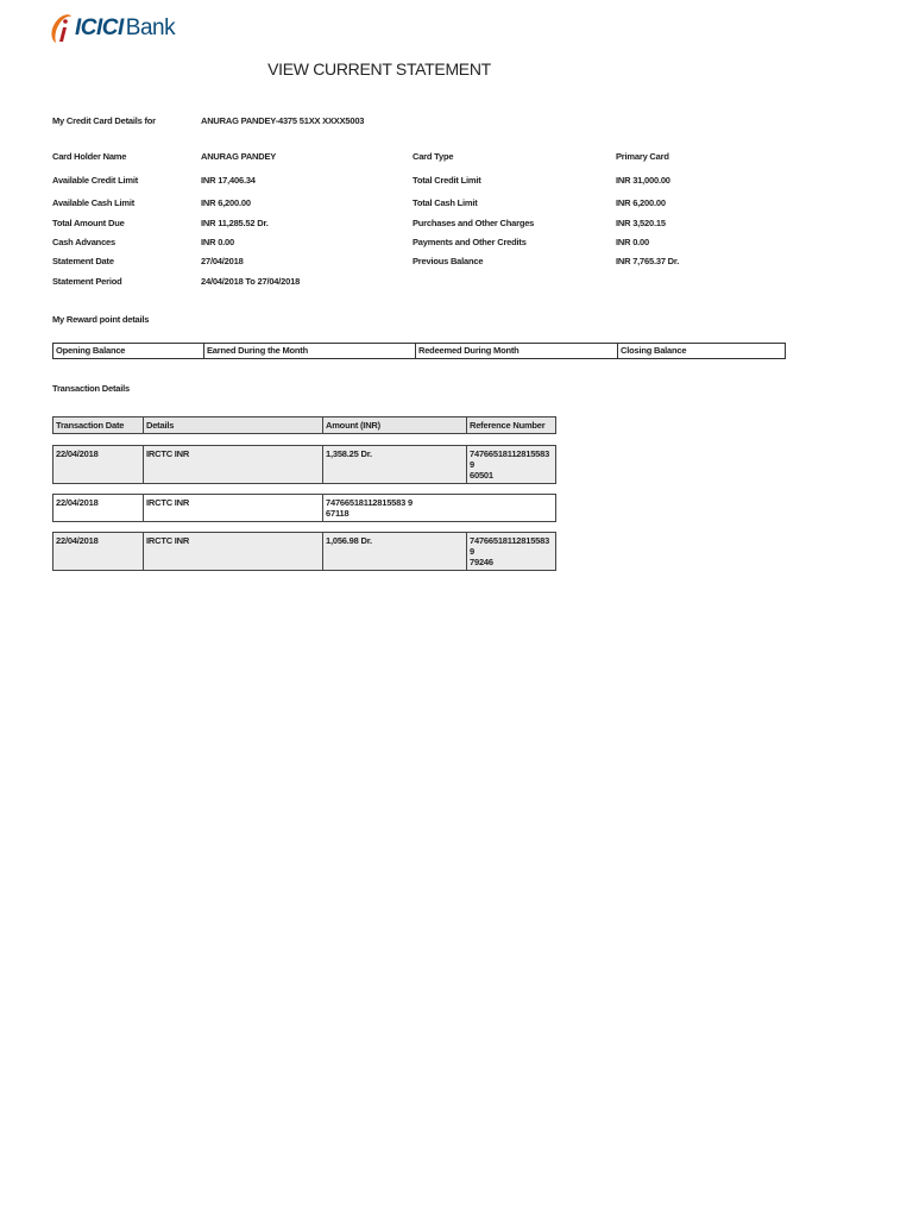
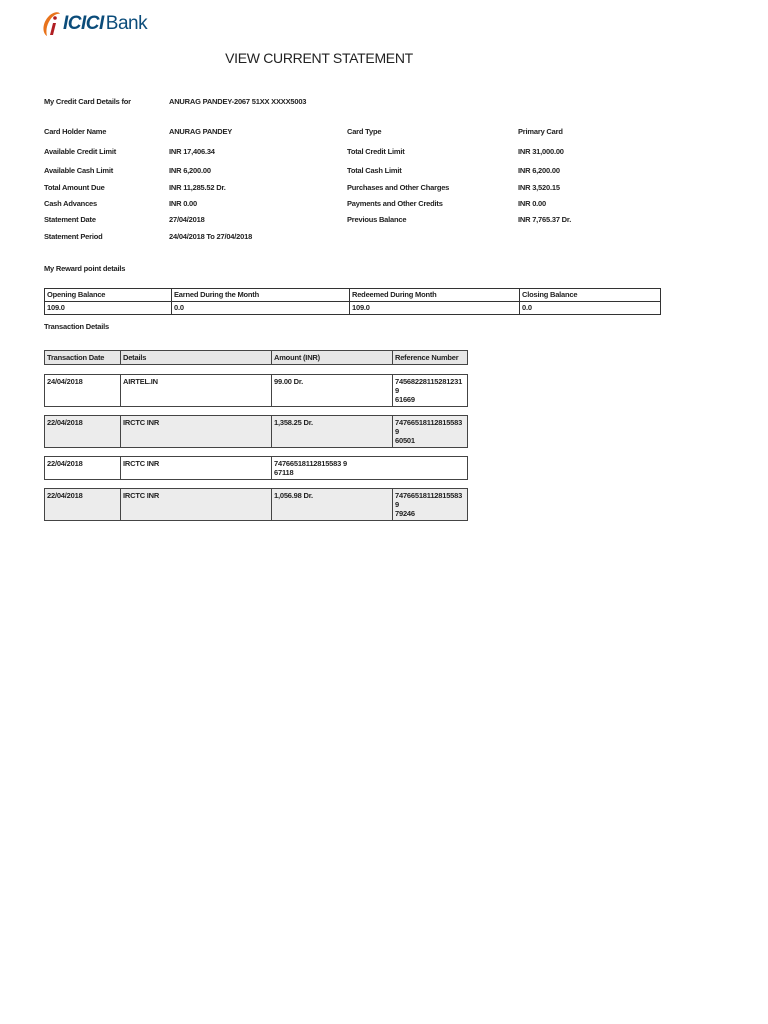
  ICICIBank
  VIEW CURRENT STATEMENT
  My Credit Card Details for
- ANURAG PANDEY-4375 51XX XXXX5003
+ ANURAG PANDEY-2067 51XX XXXX5003
  Card Holder Name
  ANURAG PANDEY
  Available Credit Limit
  INR 17,406.34
  Available Cash Limit
  INR 6,200.00
  Total Amount Due
  INR 11,285.52 Dr.
  Cash Advances
  INR 0.00
  Statement Date
  27/04/2018
  Statement Period
  24/04/2018 To 27/04/2018
  Card Type
  Primary Card
  Total Credit Limit
  INR 31,000.00
  Total Cash Limit
  INR 6,200.00
  Purchases and Other Charges
  INR 3,520.15
  Payments and Other Credits
  INR 0.00
  Previous Balance
  INR 7,765.37 Dr.
  My Reward point details
  Opening Balance	Earned During the Month	Redeemed During Month	Closing Balance
+ 109.0	0.0	109.0	0.0
  Transaction Details
  Transaction Date
  Details
  Amount (INR)
  Reference Number
+ 24/04/2018
+ AIRTEL.IN
+ 99.00 Dr.
+ 74568228115281231 9
+ 61669
  22/04/2018
  IRCTC INR
  1,358.25 Dr.
  74766518112815583 9
  60501
  22/04/2018
  IRCTC INR
  74766518112815583 9
  67118
  22/04/2018
  IRCTC INR
  1,056.98 Dr.
  74766518112815583 9
  79246
